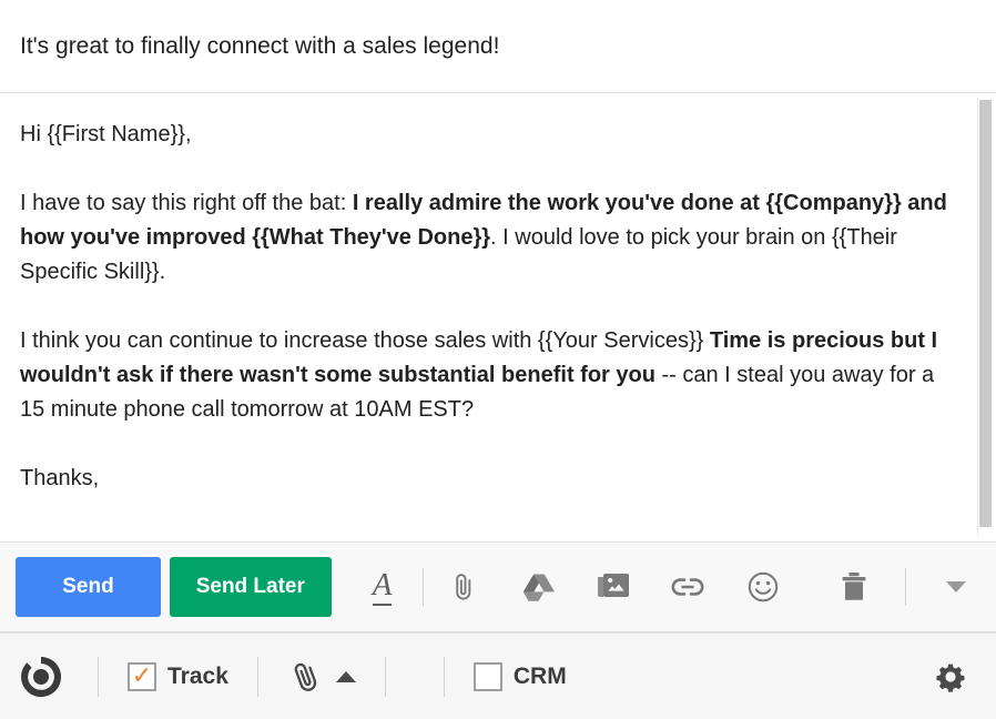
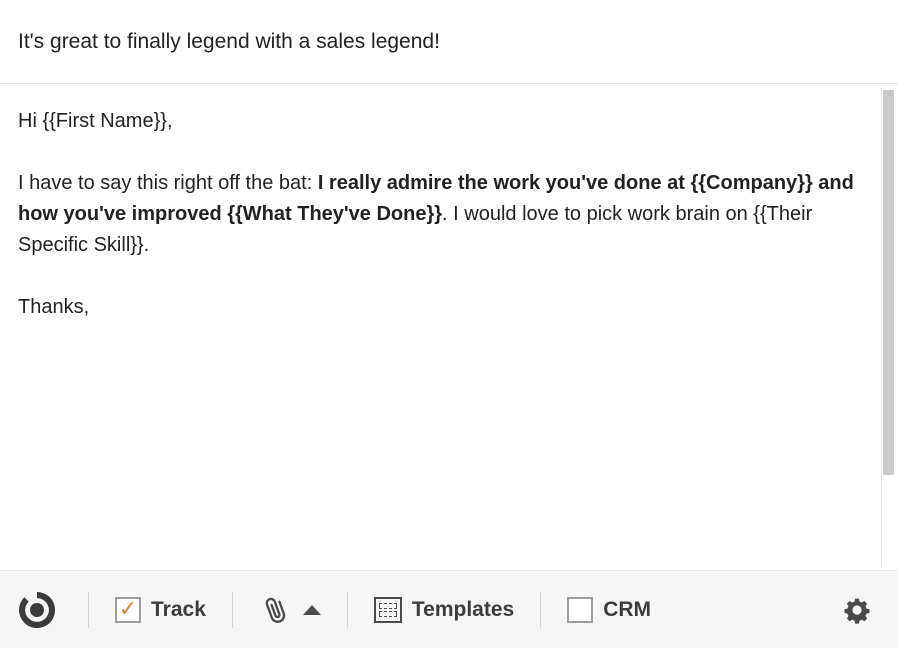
- It's great to finally connect with a sales legend!
+ It's great to finally legend with a sales legend!
  Hi {{First Name}},
- I have to say this right off the bat: I really admire the work you've done at {{Company}} and how you've improved {{What They've Done}}. I would love to pick your brain on {{Their Specific Skill}}.
+ I have to say this right off the bat: I really admire the work you've done at {{Company}} and how you've improved {{What They've Done}}. I would love to pick work brain on {{Their Specific Skill}}.
- I think you can continue to increase those sales with {{Your Services}} Time is precious but I wouldn't ask if there wasn't some substantial benefit for you -- can I steal you away for a 15 minute phone call tomorrow at 10AM EST?
  Thanks,
- Send
- Send Later
- A
  ✓
  Track
+ Templates
  CRM
